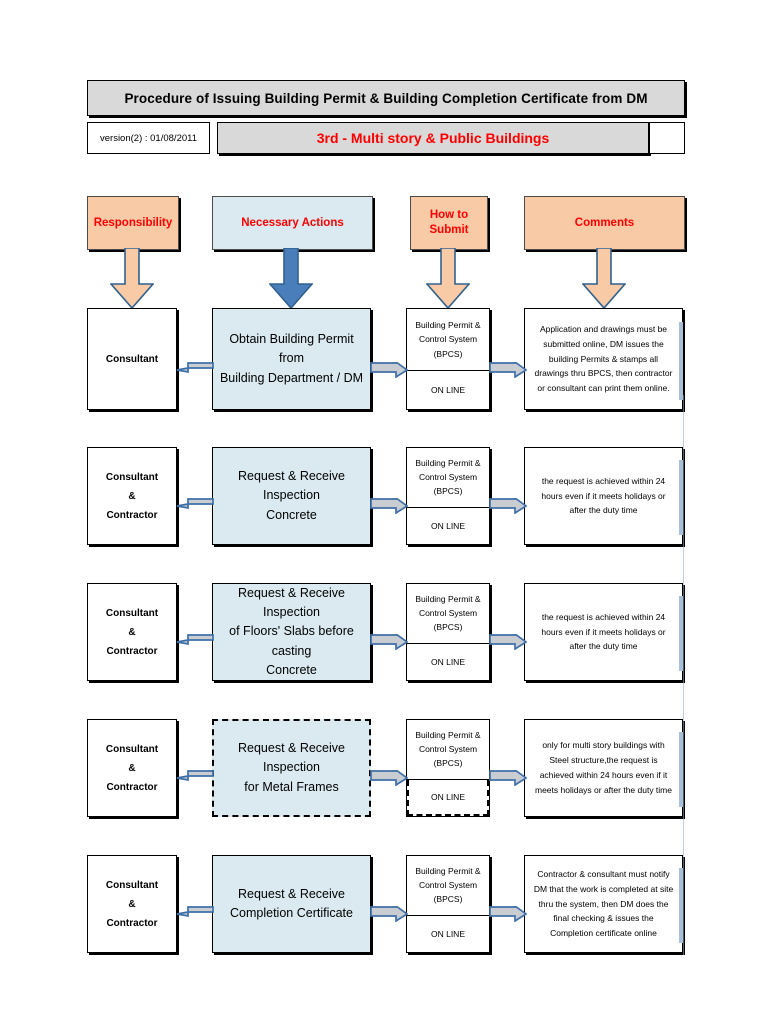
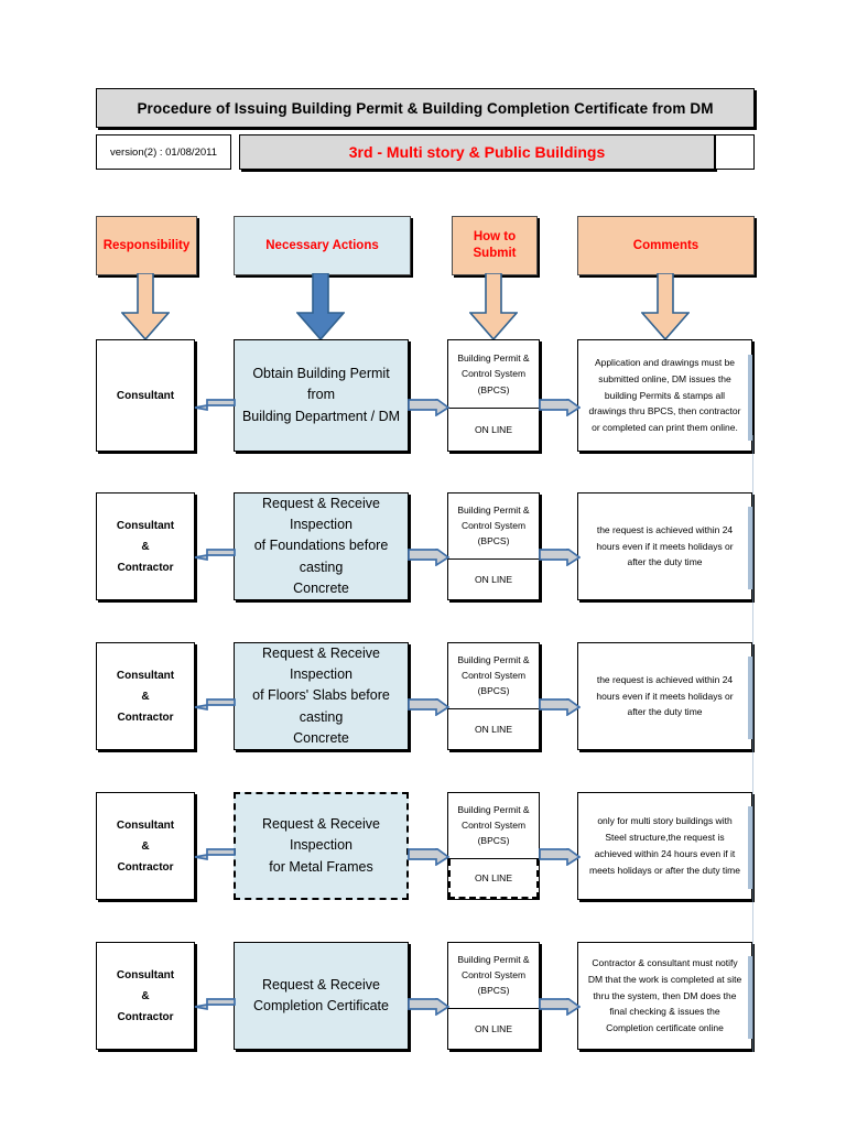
  Procedure of Issuing Building Permit & Building Completion Certificate from DM
  version(2) : 01/08/2011
  3rd - Multi story & Public Buildings
  Responsibility
  Necessary Actions
  How to
  Submit
  Comments
  Consultant
  Obtain Building Permit from
  Building Department / DM
  Building Permit &
  Control System
  (BPCS)
  ON LINE
- Application and drawings must be submitted online, DM issues the building Permits & stamps all drawings thru BPCS, then contractor or consultant can print them online.
+ Application and drawings must be submitted online, DM issues the building Permits & stamps all drawings thru BPCS, then contractor or completed can print them online.
  Consultant
  &
  Contractor
  Request & Receive Inspection
+ of Foundations before casting
  Concrete
  Building Permit &
  Control System
  (BPCS)
  ON LINE
  the request is achieved within 24 hours even if it meets holidays or after the duty time
  Consultant
  &
  Contractor
  Request & Receive Inspection
  of Floors' Slabs before casting
  Concrete
  Building Permit &
  Control System
  (BPCS)
  ON LINE
  the request is achieved within 24 hours even if it meets holidays or after the duty time
  Consultant
  &
  Contractor
  Request & Receive Inspection
  for Metal Frames
  Building Permit &
  Control System
  (BPCS)
  ON LINE
  only for multi story buildings with Steel structure,the request is achieved within 24 hours even if it meets holidays or after the duty time
  Consultant
  &
  Contractor
  Request & Receive
  Completion Certificate
  Building Permit &
  Control System
  (BPCS)
  ON LINE
  Contractor & consultant must notify DM that the work is completed at site thru the system, then DM does the final checking & issues the Completion certificate online
